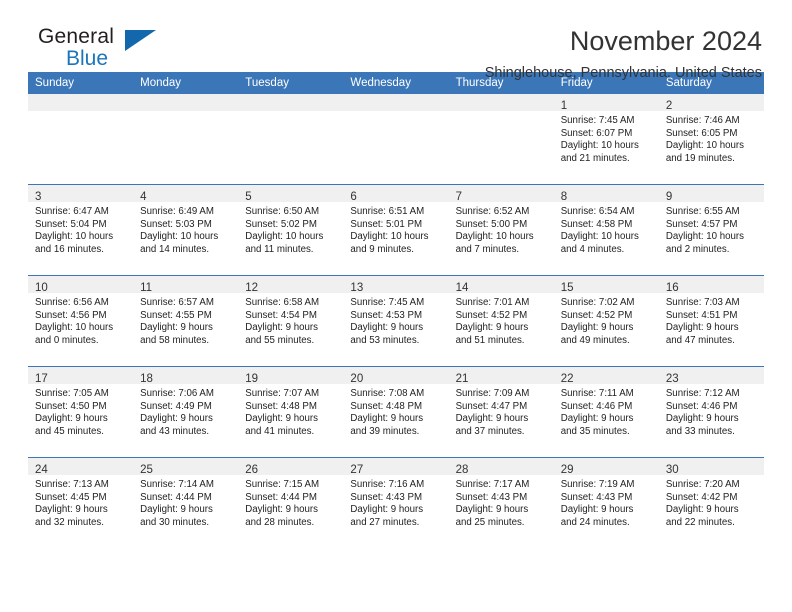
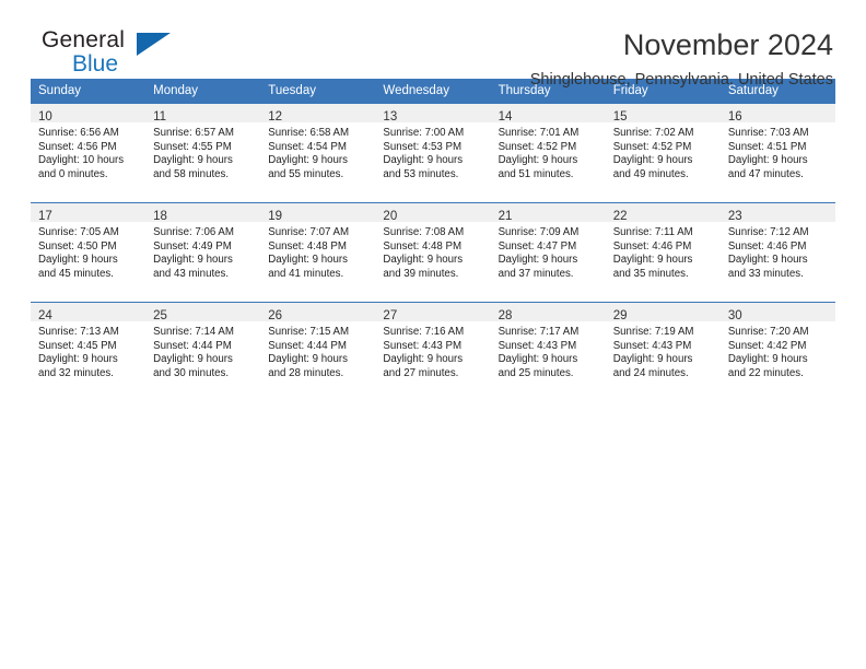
  General
  Blue
  November 2024
  Shinglehouse, Pennsylvania, United States
  Sunday	Monday	Tuesday	Wednesday	Thursday	Friday	Saturday
- 					1Sunrise: 7:45 AMSunset: 6:07 PMDaylight: 10 hoursand 21 minutes.	2Sunrise: 7:46 AMSunset: 6:05 PMDaylight: 10 hoursand 19 minutes.
- 3Sunrise: 6:47 AMSunset: 5:04 PMDaylight: 10 hoursand 16 minutes.	4Sunrise: 6:49 AMSunset: 5:03 PMDaylight: 10 hoursand 14 minutes.	5Sunrise: 6:50 AMSunset: 5:02 PMDaylight: 10 hoursand 11 minutes.	6Sunrise: 6:51 AMSunset: 5:01 PMDaylight: 10 hoursand 9 minutes.	7Sunrise: 6:52 AMSunset: 5:00 PMDaylight: 10 hoursand 7 minutes.	8Sunrise: 6:54 AMSunset: 4:58 PMDaylight: 10 hoursand 4 minutes.	9Sunrise: 6:55 AMSunset: 4:57 PMDaylight: 10 hoursand 2 minutes.
- 10Sunrise: 6:56 AMSunset: 4:56 PMDaylight: 10 hoursand 0 minutes.	11Sunrise: 6:57 AMSunset: 4:55 PMDaylight: 9 hoursand 58 minutes.	12Sunrise: 6:58 AMSunset: 4:54 PMDaylight: 9 hoursand 55 minutes.	13Sunrise: 7:45 AMSunset: 4:53 PMDaylight: 9 hoursand 53 minutes.	14Sunrise: 7:01 AMSunset: 4:52 PMDaylight: 9 hoursand 51 minutes.	15Sunrise: 7:02 AMSunset: 4:52 PMDaylight: 9 hoursand 49 minutes.	16Sunrise: 7:03 AMSunset: 4:51 PMDaylight: 9 hoursand 47 minutes.
+ 10Sunrise: 6:56 AMSunset: 4:56 PMDaylight: 10 hoursand 0 minutes.	11Sunrise: 6:57 AMSunset: 4:55 PMDaylight: 9 hoursand 58 minutes.	12Sunrise: 6:58 AMSunset: 4:54 PMDaylight: 9 hoursand 55 minutes.	13Sunrise: 7:00 AMSunset: 4:53 PMDaylight: 9 hoursand 53 minutes.	14Sunrise: 7:01 AMSunset: 4:52 PMDaylight: 9 hoursand 51 minutes.	15Sunrise: 7:02 AMSunset: 4:52 PMDaylight: 9 hoursand 49 minutes.	16Sunrise: 7:03 AMSunset: 4:51 PMDaylight: 9 hoursand 47 minutes.
  17Sunrise: 7:05 AMSunset: 4:50 PMDaylight: 9 hoursand 45 minutes.	18Sunrise: 7:06 AMSunset: 4:49 PMDaylight: 9 hoursand 43 minutes.	19Sunrise: 7:07 AMSunset: 4:48 PMDaylight: 9 hoursand 41 minutes.	20Sunrise: 7:08 AMSunset: 4:48 PMDaylight: 9 hoursand 39 minutes.	21Sunrise: 7:09 AMSunset: 4:47 PMDaylight: 9 hoursand 37 minutes.	22Sunrise: 7:11 AMSunset: 4:46 PMDaylight: 9 hoursand 35 minutes.	23Sunrise: 7:12 AMSunset: 4:46 PMDaylight: 9 hoursand 33 minutes.
  24Sunrise: 7:13 AMSunset: 4:45 PMDaylight: 9 hoursand 32 minutes.	25Sunrise: 7:14 AMSunset: 4:44 PMDaylight: 9 hoursand 30 minutes.	26Sunrise: 7:15 AMSunset: 4:44 PMDaylight: 9 hoursand 28 minutes.	27Sunrise: 7:16 AMSunset: 4:43 PMDaylight: 9 hoursand 27 minutes.	28Sunrise: 7:17 AMSunset: 4:43 PMDaylight: 9 hoursand 25 minutes.	29Sunrise: 7:19 AMSunset: 4:43 PMDaylight: 9 hoursand 24 minutes.	30Sunrise: 7:20 AMSunset: 4:42 PMDaylight: 9 hoursand 22 minutes.
